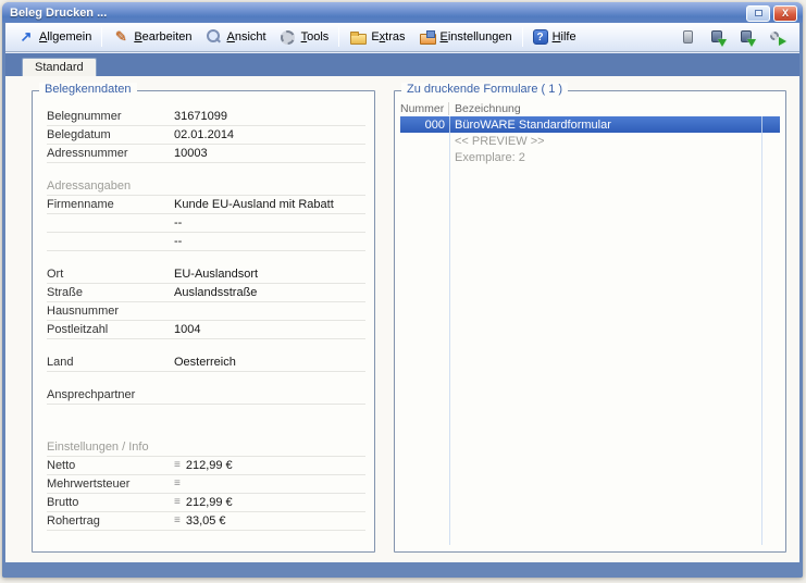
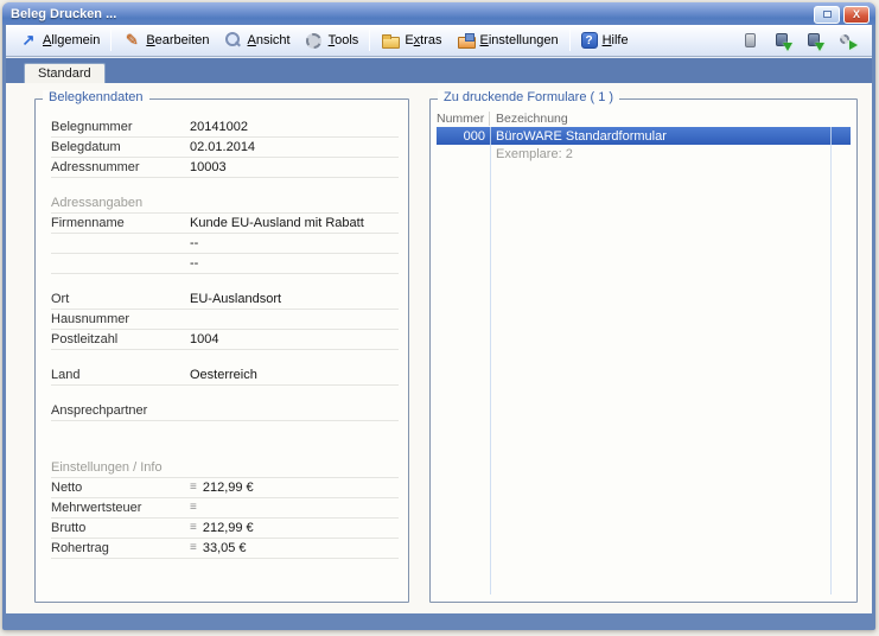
  Beleg Drucken ...
  X
  ↗
  Allgemein
  ✎
  Bearbeiten
  Ansicht
  Tools
  Extras
  Einstellungen
  ?
  Hilfe
  Standard
  Belegkenndaten
  Belegnummer
- 31671099
+ 20141002
  Belegdatum
  02.01.2014
  Adressnummer
  10003
  Adressangaben
  Firmenname
  Kunde EU-Ausland mit Rabatt
  --
  --
  Ort
  EU-Auslandsort
- Straße
- Auslandsstraße
  Hausnummer
  Postleitzahl
  1004
  Land
  Oesterreich
  Ansprechpartner
  Einstellungen / Info
  Netto
  ≡
  212,99 €
  Mehrwertsteuer
  ≡
  Brutto
  ≡
  212,99 €
  Rohertrag
  ≡
  33,05 €
  Zu druckende Formulare ( 1 )
  Nummer
  Bezeichnung
  000
  BüroWARE Standardformular
- << PREVIEW >>
  Exemplare: 2
